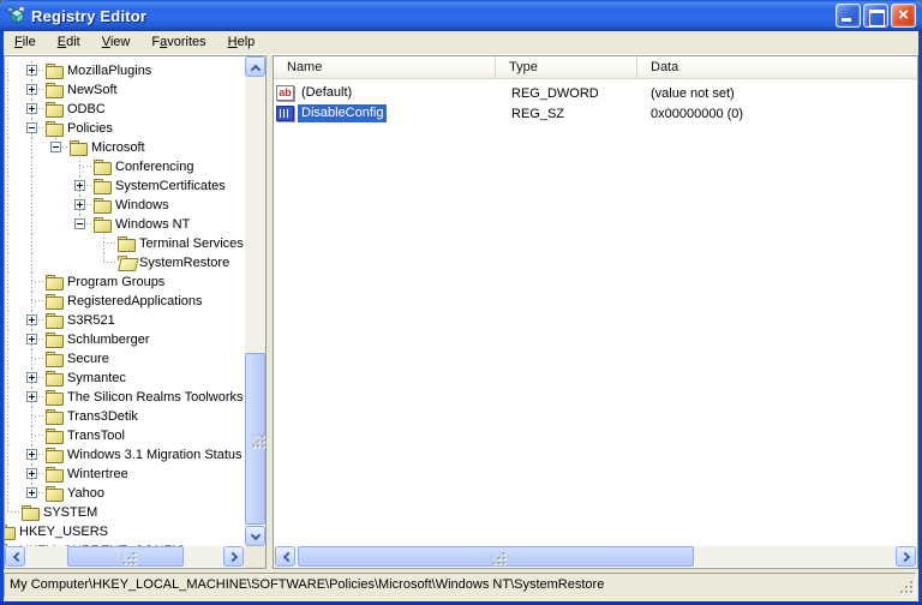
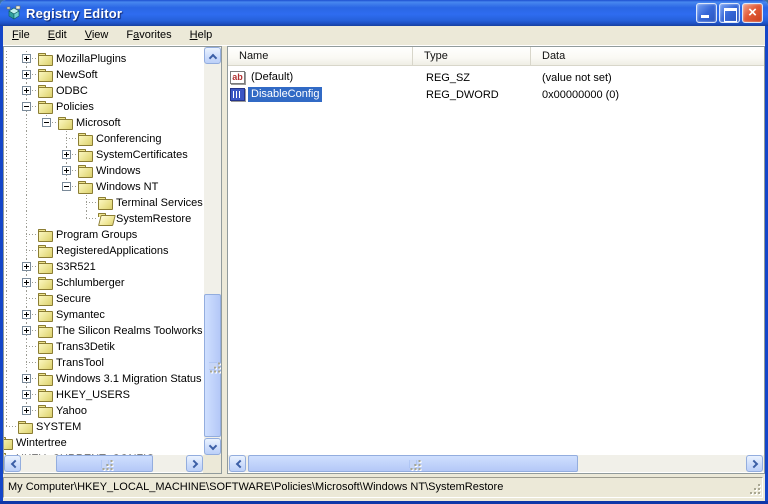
  Registry Editor
  File
  Edit
  View
  Favorites
  Help
  MozillaPlugins
  NewSoft
  ODBC
  Policies
  Microsoft
  Conferencing
  SystemCertificates
  Windows
  Windows NT
  Terminal Services
  SystemRestore
  Program Groups
  RegisteredApplications
  S3R521
  Schlumberger
  Secure
  Symantec
  The Silicon Realms Toolworks
  Trans3Detik
  TransTool
  Windows 3.1 Migration Status
- Wintertree
+ HKEY_USERS
  Yahoo
  SYSTEM
- HKEY_USERS
+ Wintertree
  Name
  Type
  Data
  ab
  (Default)
- REG_DWORD
+ REG_SZ
  (value not set)
  DisableConfig
- REG_SZ
+ REG_DWORD
  0x00000000 (0)
  My Computer\HKEY_LOCAL_MACHINE\SOFTWARE\Policies\Microsoft\Windows NT\SystemRestore
